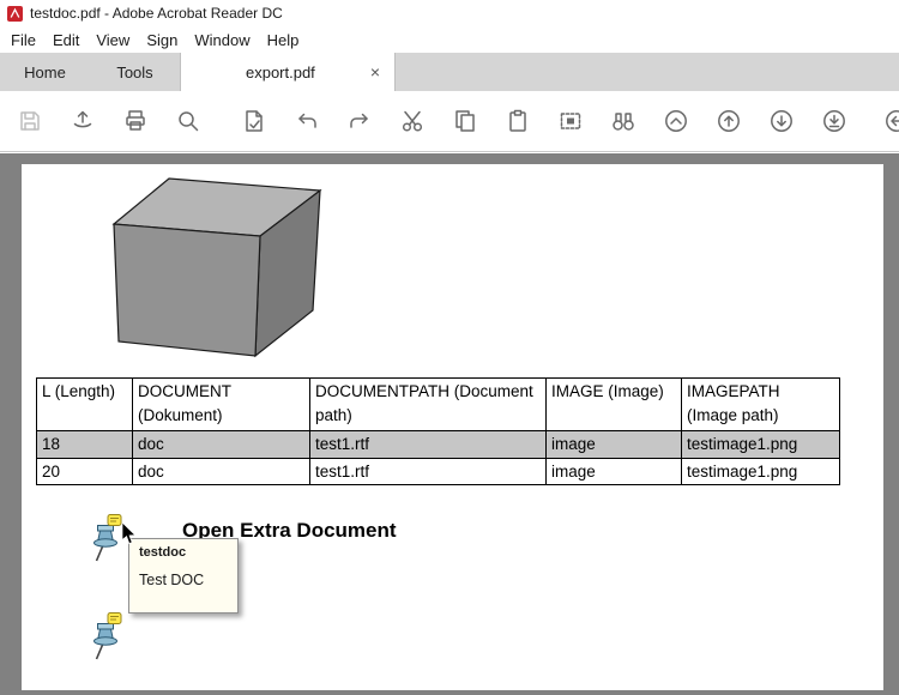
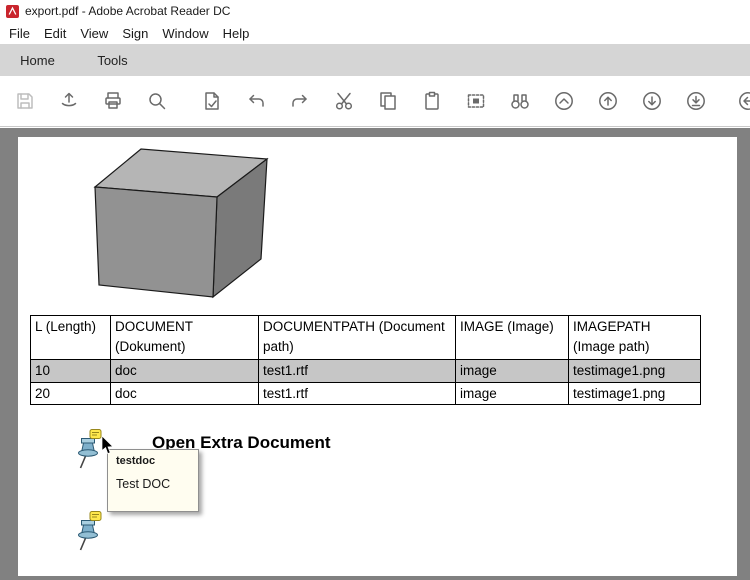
- testdoc.pdf - Adobe Acrobat Reader DC
+ export.pdf - Adobe Acrobat Reader DC
  File
  Edit
  View
  Sign
  Window
  Help
  Home
  Tools
- export.pdf
- ×
  L (Length)	DOCUMENT (Dokument)	DOCUMENTPATH (Document path)	IMAGE (Image)	IMAGEPATH (Image path)
- 18	doc	test1.rtf	image	testimage1.png
+ 10	doc	test1.rtf	image	testimage1.png
  20	doc	test1.rtf	image	testimage1.png
  Open Extra Document
  testdoc
  Test DOC
